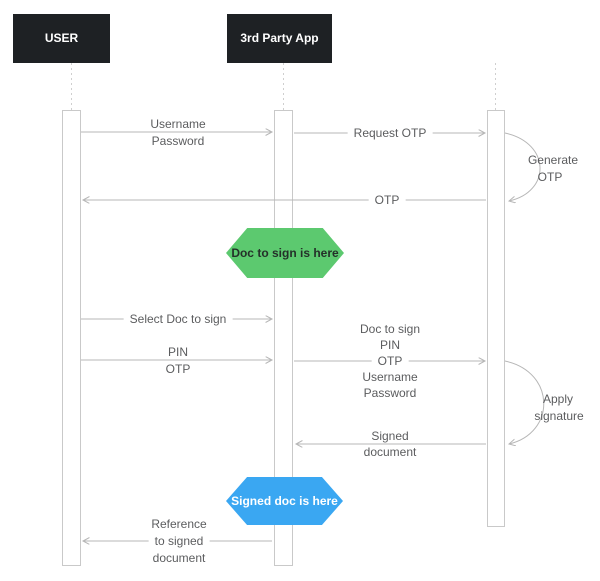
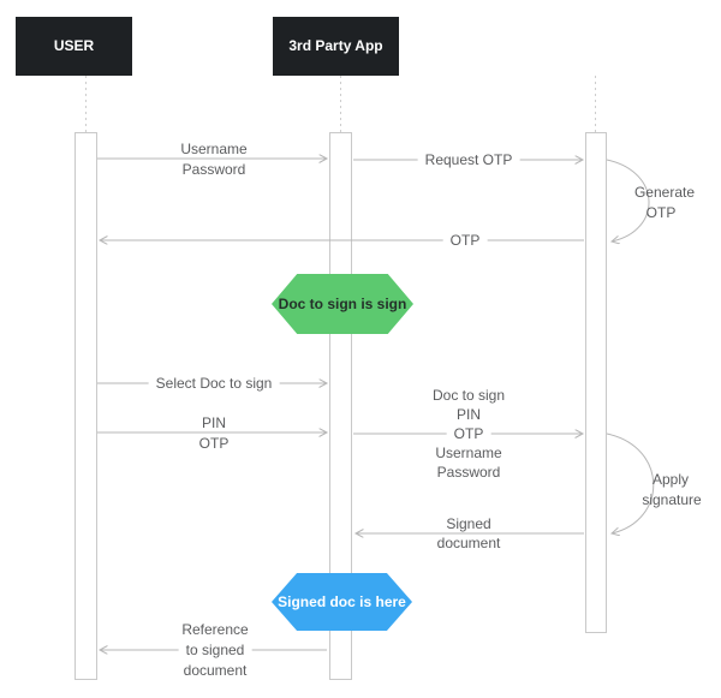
  USER
  3rd Party App
- Doc to sign is here
+ Doc to sign is sign
  Signed doc is here
  Username
  Password
  Request OTP
  Generate
  OTP
  OTP
  Select Doc to sign
  PIN
  OTP
  Doc to sign
  PIN
  OTP
  Username
  Password
  Apply
  signature
  Signed
  document
  Reference
  to signed
  document
